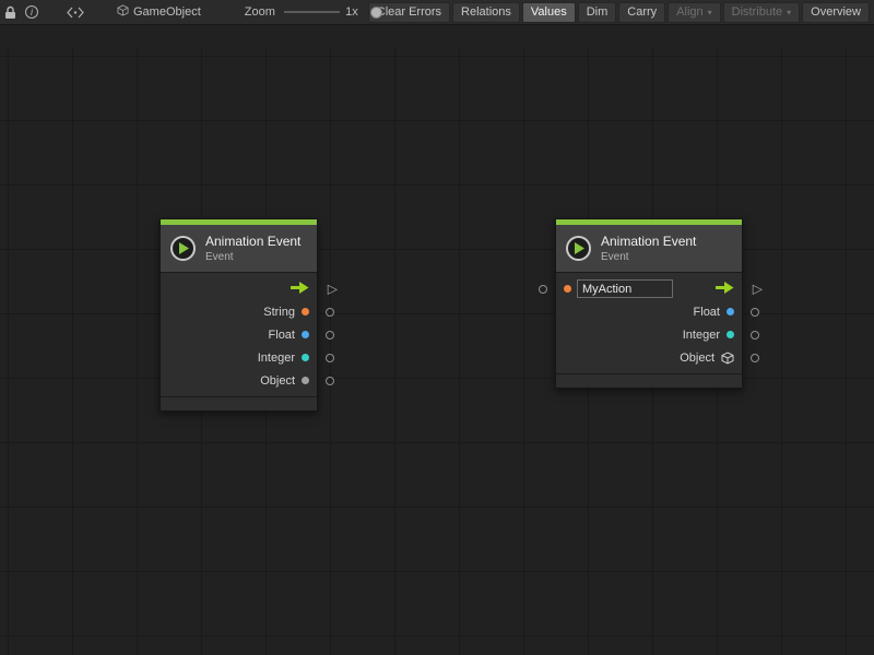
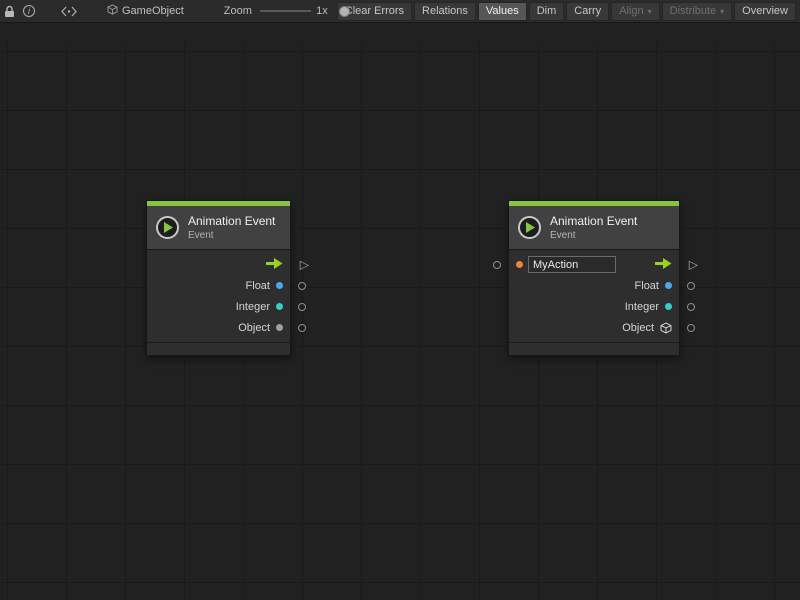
  i
  GameObject
  Zoom
  1x
  lear Errors
  Relations
  Values
  Dim
  Carry
  Align
  ▾
  Distribute
  ▾
  Overview
  Animation Event
  Event
  ▷
- String
  Float
  Integer
  Object
  Animation Event
  Event
  MyAction
  ▷
  Float
  Integer
  Object
